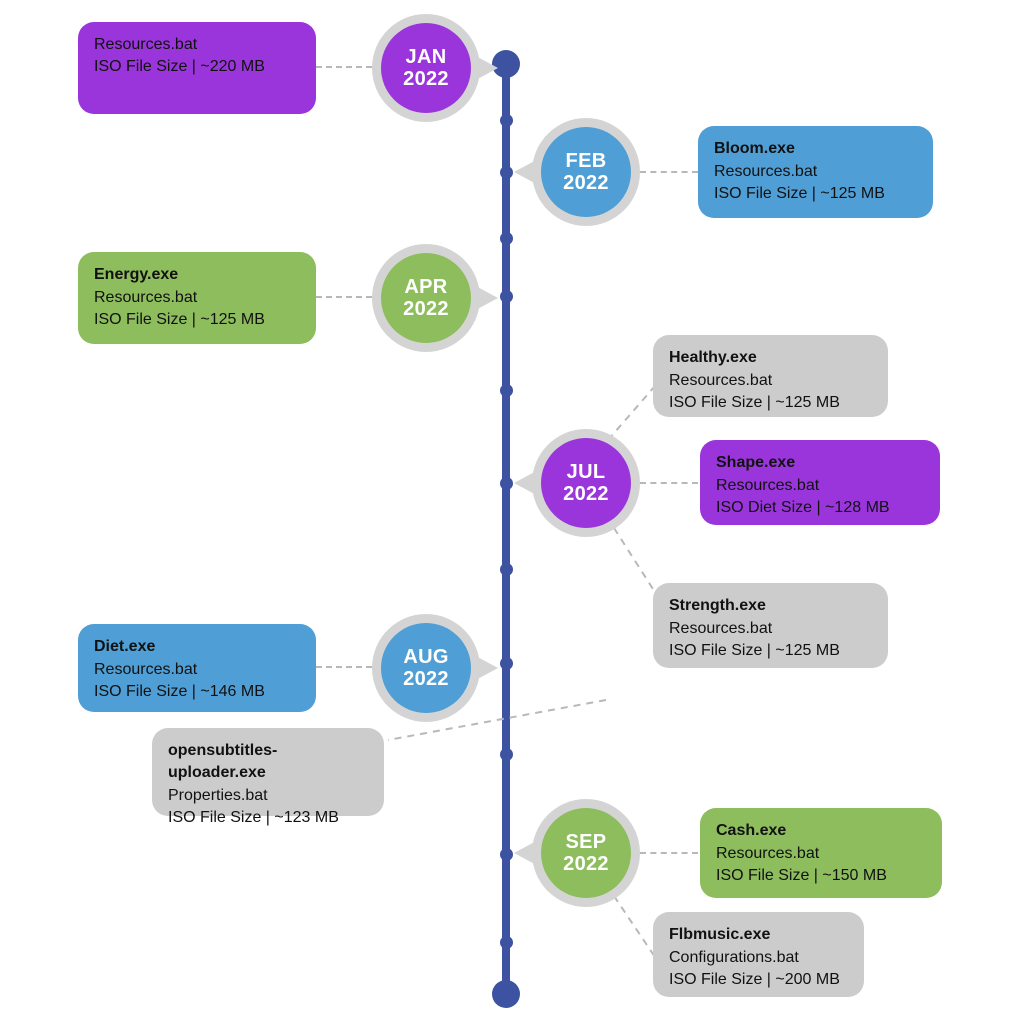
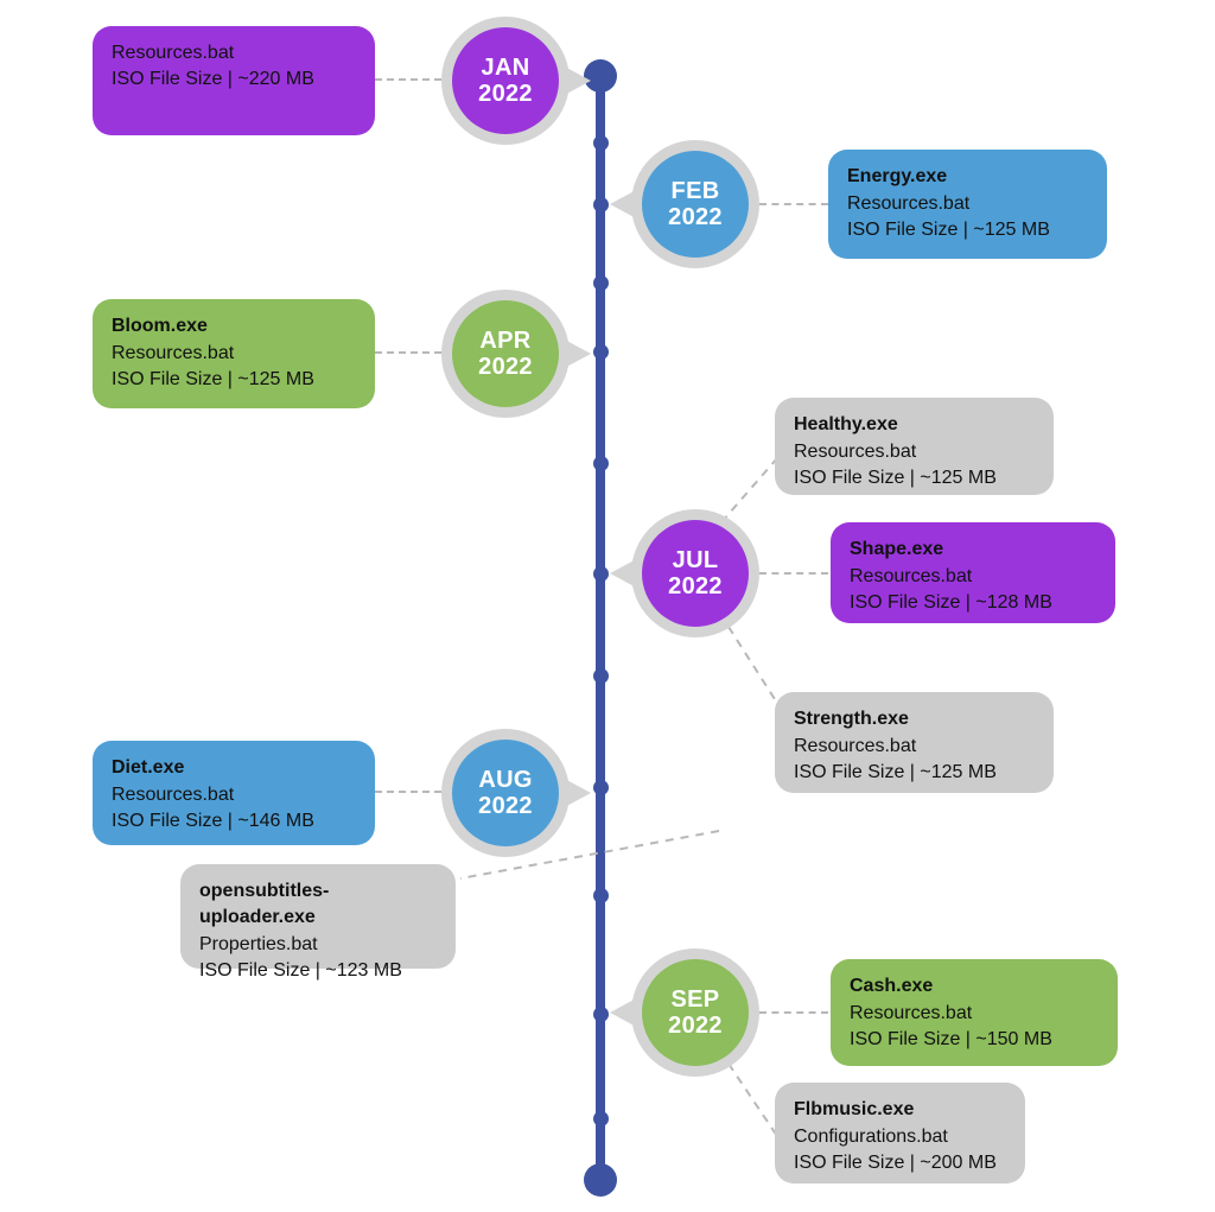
  Resources.bat
  ISO File Size | ~220 MB
- Bloom.exe
+ Energy.exe
  Resources.bat
  ISO File Size | ~125 MB
- Energy.exe
+ Bloom.exe
  Resources.bat
  ISO File Size | ~125 MB
  Healthy.exe
  Resources.bat
  ISO File Size | ~125 MB
  Shape.exe
  Resources.bat
- ISO Diet Size | ~128 MB
+ ISO File Size | ~128 MB
  Strength.exe
  Resources.bat
  ISO File Size | ~125 MB
  Diet.exe
  Resources.bat
  ISO File Size | ~146 MB
  opensubtitles-uploader.exe
  Properties.bat
  ISO File Size | ~123 MB
  Cash.exe
  Resources.bat
  ISO File Size | ~150 MB
  Flbmusic.exe
  Configurations.bat
  ISO File Size | ~200 MB
  JAN
  2022
  FEB
  2022
  APR
  2022
  JUL
  2022
  AUG
  2022
  SEP
  2022
